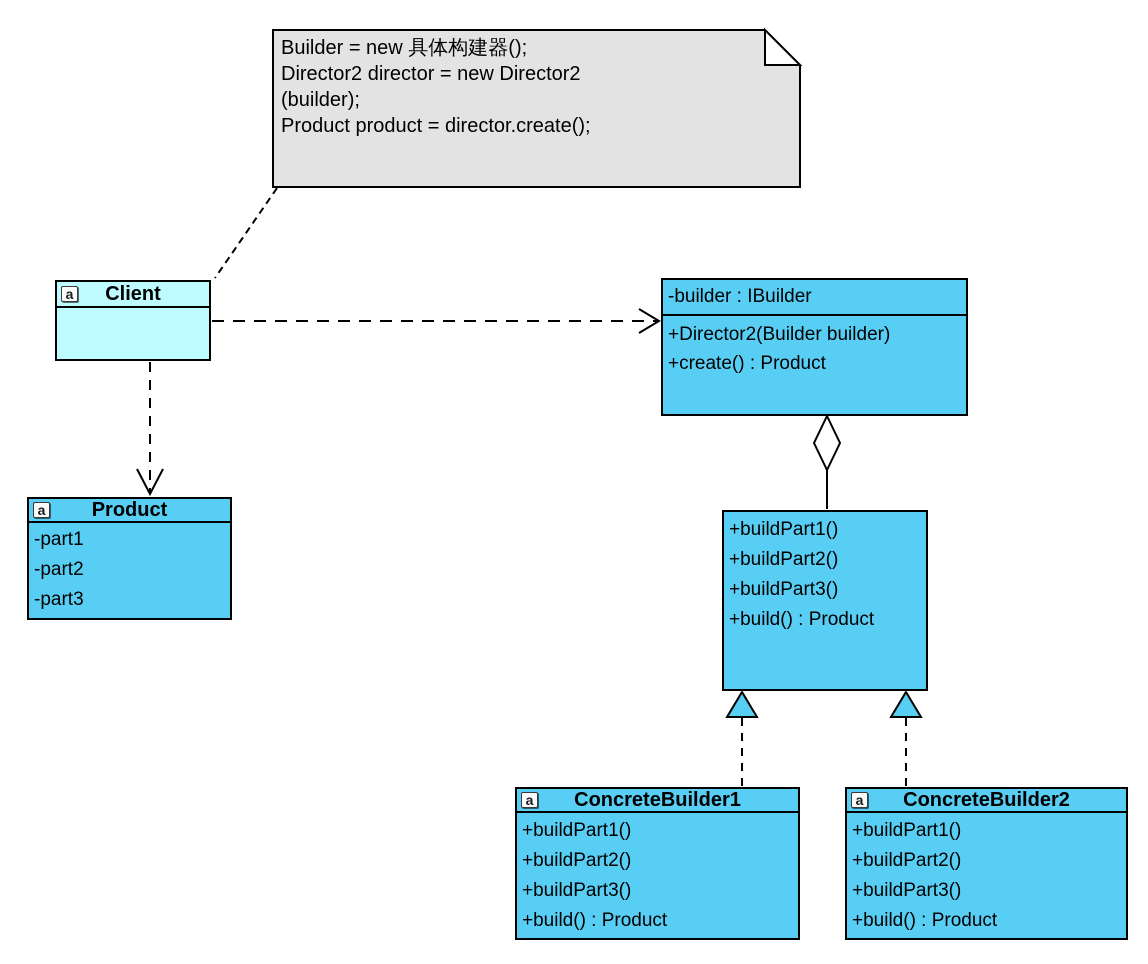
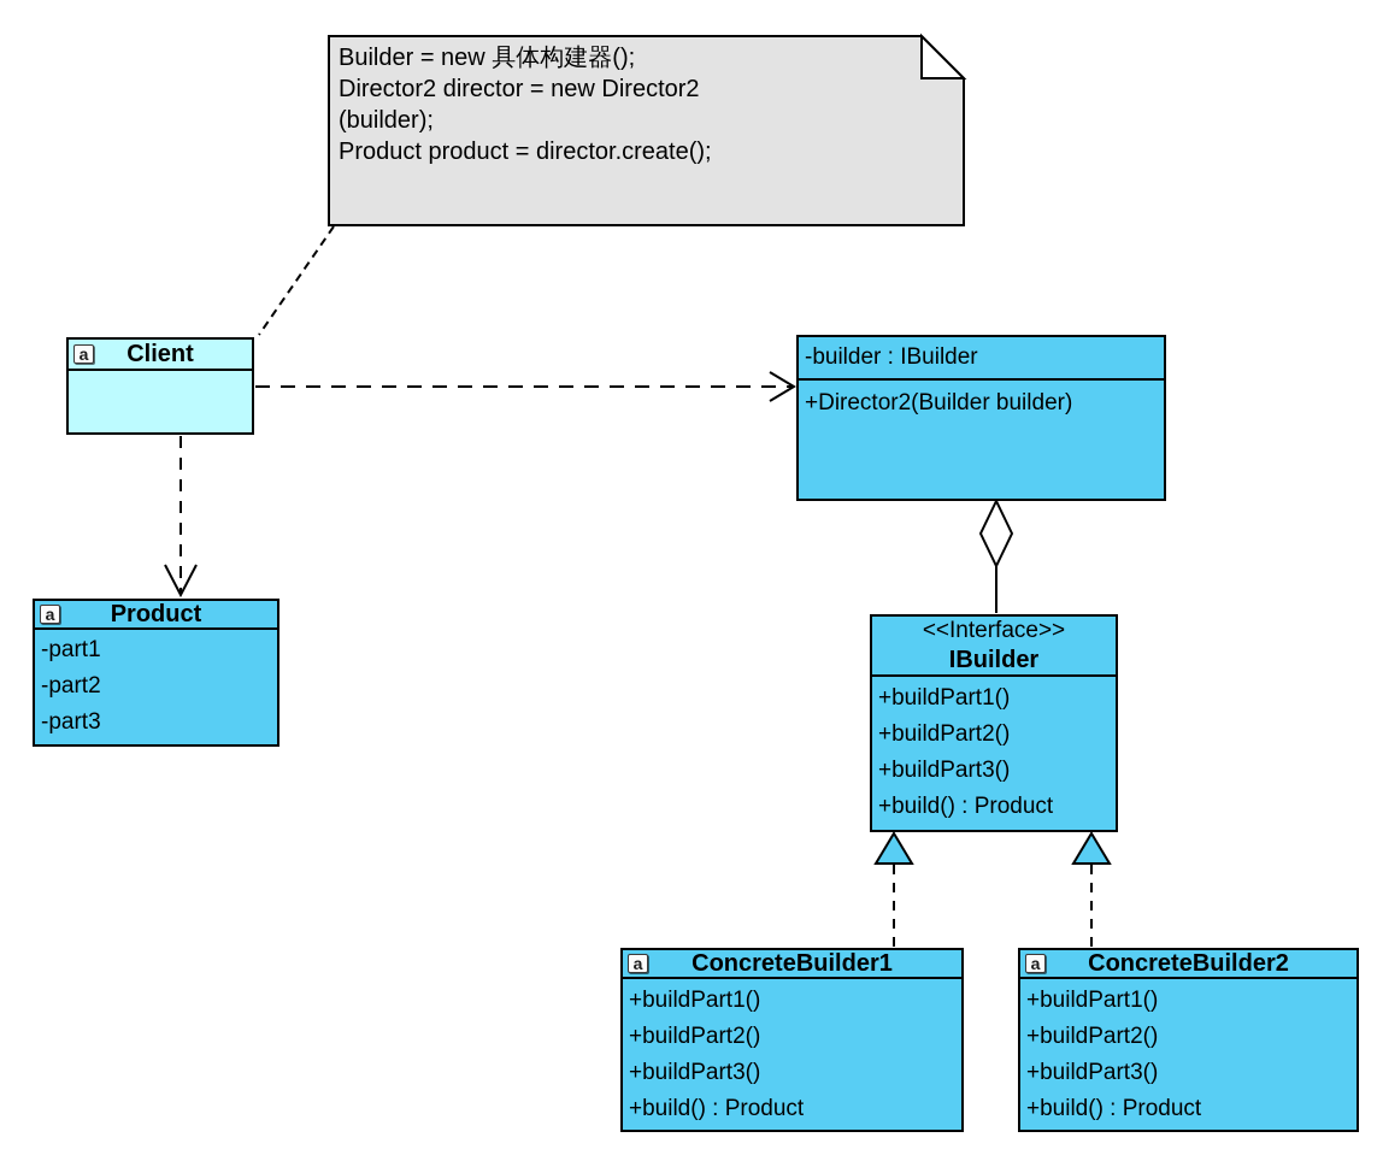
  Builder = new 具体构建器();
  Director2 director = new Director2
  (builder);
  Product product = director.create();
  a
  Client
  -builder : IBuilder
  +Director2(Builder builder)
- +create() : Product
  a
  Product
  -part1
  -part2
  -part3
+ <<Interface>>
+ IBuilder
  +buildPart1()
  +buildPart2()
  +buildPart3()
  +build() : Product
  a
  ConcreteBuilder1
  +buildPart1()
  +buildPart2()
  +buildPart3()
  +build() : Product
  a
  ConcreteBuilder2
  +buildPart1()
  +buildPart2()
  +buildPart3()
  +build() : Product
